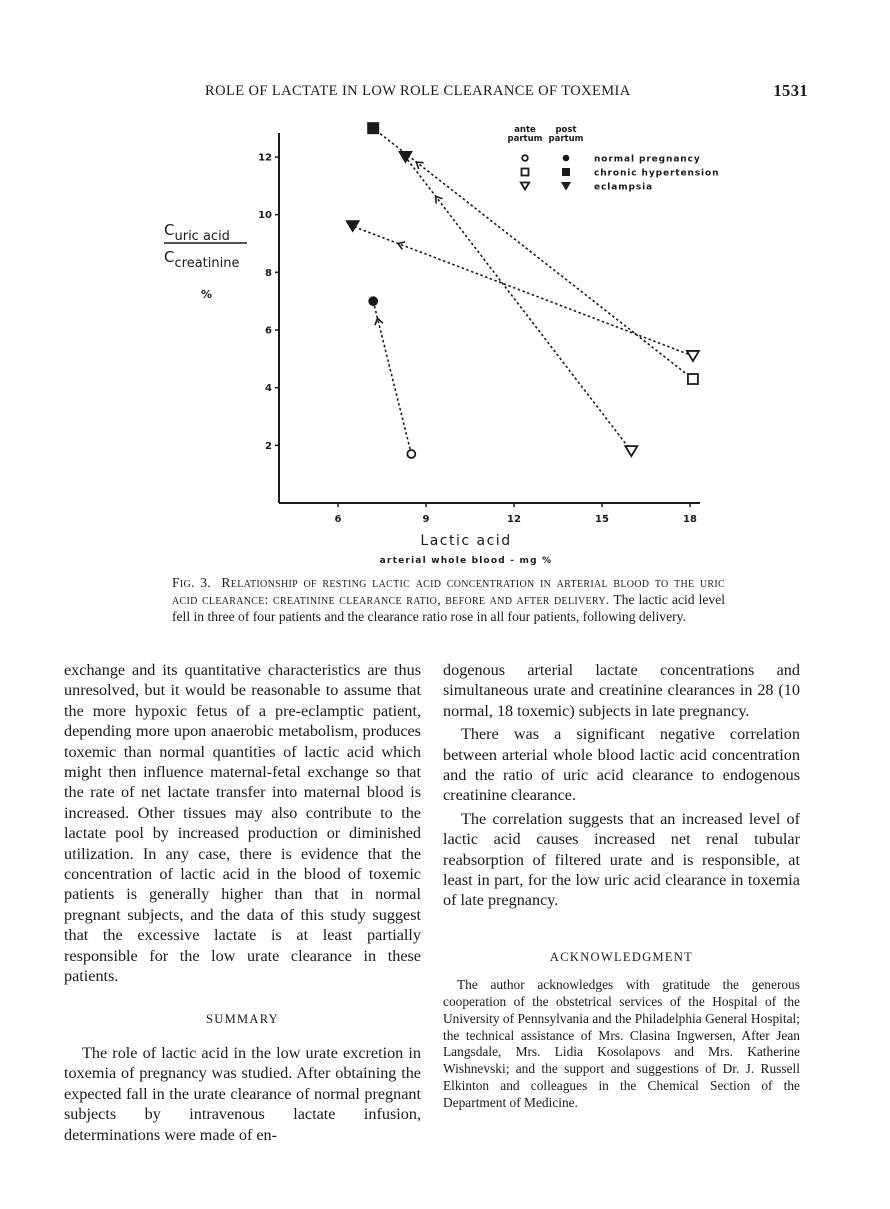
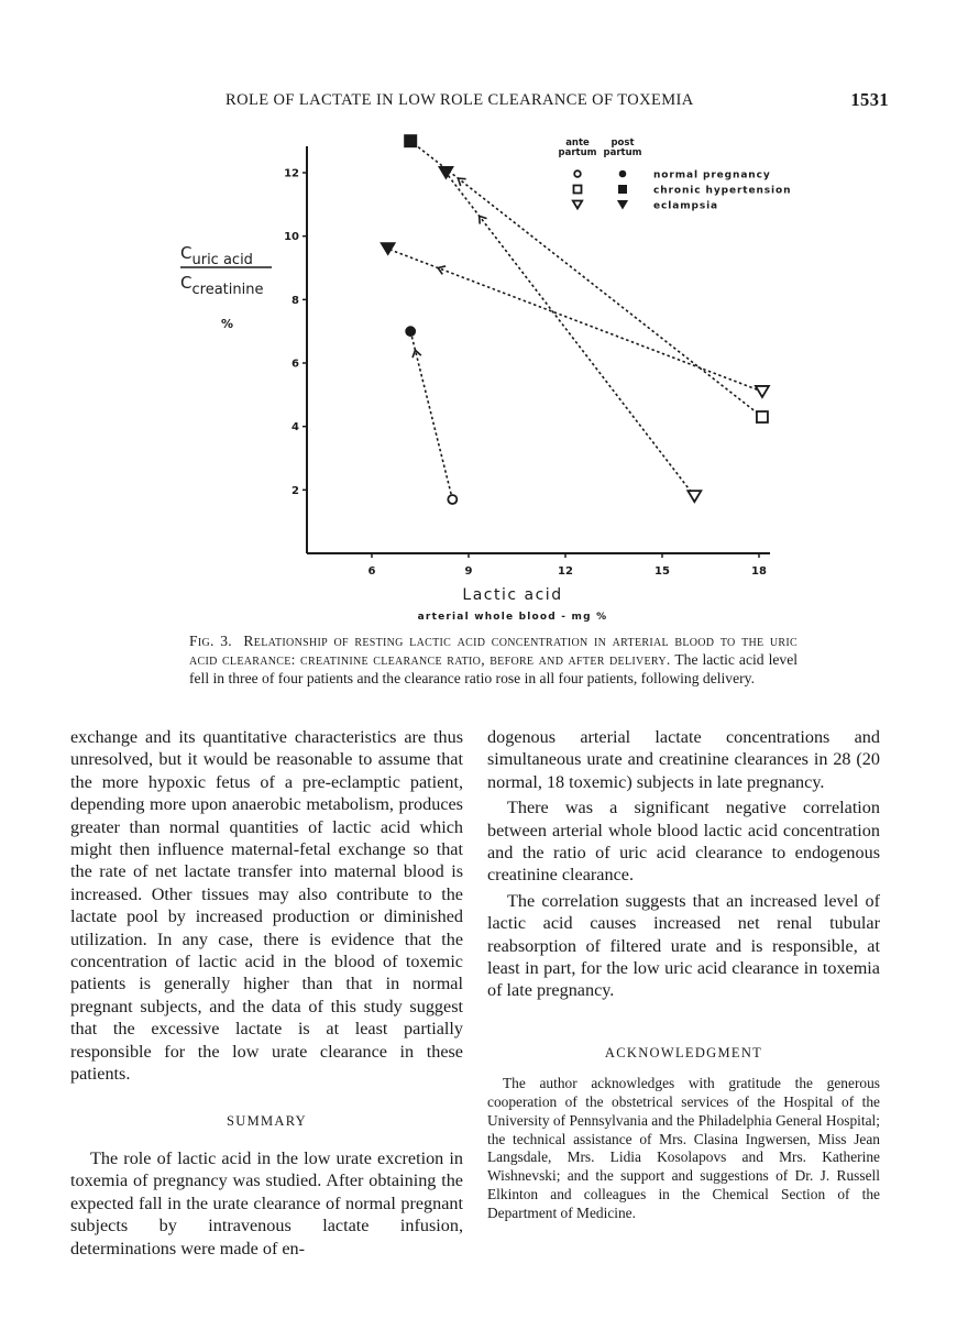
  ROLE OF LACTATE IN LOW ROLE CLEARANCE OF TOXEMIA
  1531
  6
  9
  12
  15
  18
  2
  4
  6
  8
  10
  12
  Curic acid
  Ccreatinine
  %
  Lactic acid
  arterial whole blood - mg %
  ante
  partum
  post
  partum
  normal pregnancy
  chronic hypertension
  eclampsia
  Fig. 3. Relationship of resting lactic acid concentration in arterial blood to the uric acid clearance: creatinine clearance ratio, before and after delivery. The lactic acid level fell in three of four patients and the clearance ratio rose in all four patients, following delivery.
- exchange and its quantitative characteristics are thus unresolved, but it would be reasonable to assume that the more hypoxic fetus of a pre-eclamptic patient, depending more upon anaerobic metabolism, produces toxemic than normal quantities of lactic acid which might then influence maternal-fetal exchange so that the rate of net lactate transfer into maternal blood is increased. Other tissues may also contribute to the lactate pool by increased production or diminished utilization. In any case, there is evidence that the concentration of lactic acid in the blood of toxemic patients is generally higher than that in normal pregnant subjects, and the data of this study suggest that the excessive lactate is at least partially responsible for the low urate clearance in these patients.
+ exchange and its quantitative characteristics are thus unresolved, but it would be reasonable to assume that the more hypoxic fetus of a pre-eclamptic patient, depending more upon anaerobic metabolism, produces greater than normal quantities of lactic acid which might then influence maternal-fetal exchange so that the rate of net lactate transfer into maternal blood is increased. Other tissues may also contribute to the lactate pool by increased production or diminished utilization. In any case, there is evidence that the concentration of lactic acid in the blood of toxemic patients is generally higher than that in normal pregnant subjects, and the data of this study suggest that the excessive lactate is at least partially responsible for the low urate clearance in these patients.
  SUMMARY
  The role of lactic acid in the low urate excretion in toxemia of pregnancy was studied. After obtaining the expected fall in the urate clearance of normal pregnant subjects by intravenous lactate infusion, determinations were made of en-
- dogenous arterial lactate concentrations and simultaneous urate and creatinine clearances in 28 (10 normal, 18 toxemic) subjects in late pregnancy.
+ dogenous arterial lactate concentrations and simultaneous urate and creatinine clearances in 28 (20 normal, 18 toxemic) subjects in late pregnancy.
  There was a significant negative correlation between arterial whole blood lactic acid concentration and the ratio of uric acid clearance to endogenous creatinine clearance.
  The correlation suggests that an increased level of lactic acid causes increased net renal tubular reabsorption of filtered urate and is responsible, at least in part, for the low uric acid clearance in toxemia of late pregnancy.
  ACKNOWLEDGMENT
- The author acknowledges with gratitude the generous cooperation of the obstetrical services of the Hospital of the University of Pennsylvania and the Philadelphia General Hospital; the technical assistance of Mrs. Clasina Ingwersen, After Jean Langsdale, Mrs. Lidia Kosolapovs and Mrs. Katherine Wishnevski; and the support and suggestions of Dr. J. Russell Elkinton and colleagues in the Chemical Section of the Department of Medicine.
+ The author acknowledges with gratitude the generous cooperation of the obstetrical services of the Hospital of the University of Pennsylvania and the Philadelphia General Hospital; the technical assistance of Mrs. Clasina Ingwersen, Miss Jean Langsdale, Mrs. Lidia Kosolapovs and Mrs. Katherine Wishnevski; and the support and suggestions of Dr. J. Russell Elkinton and colleagues in the Chemical Section of the Department of Medicine.
